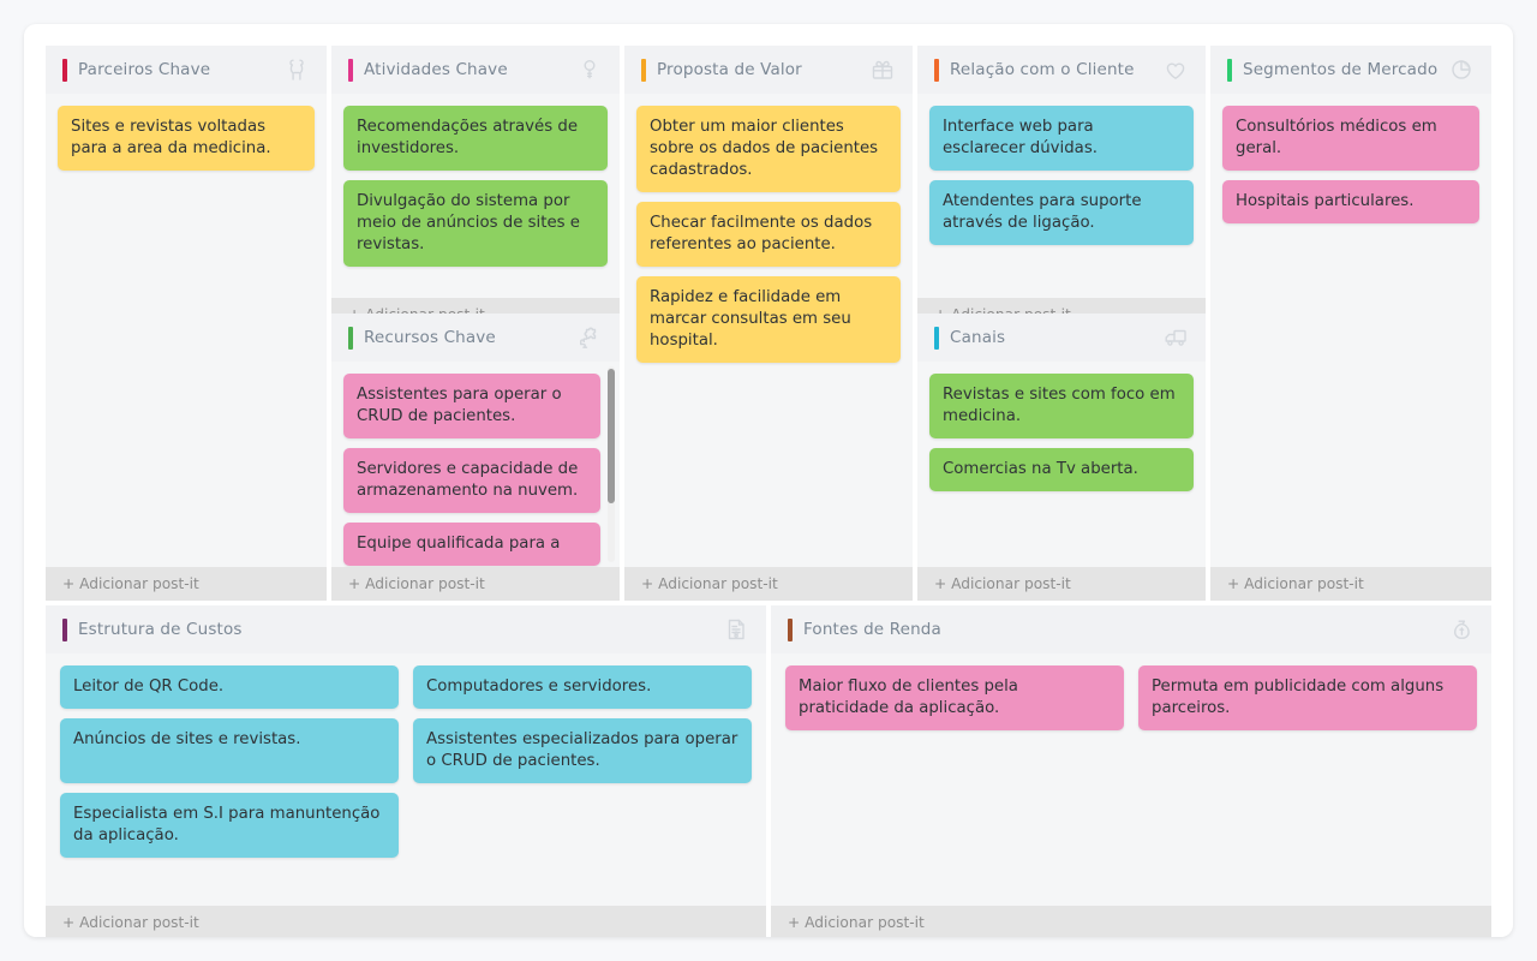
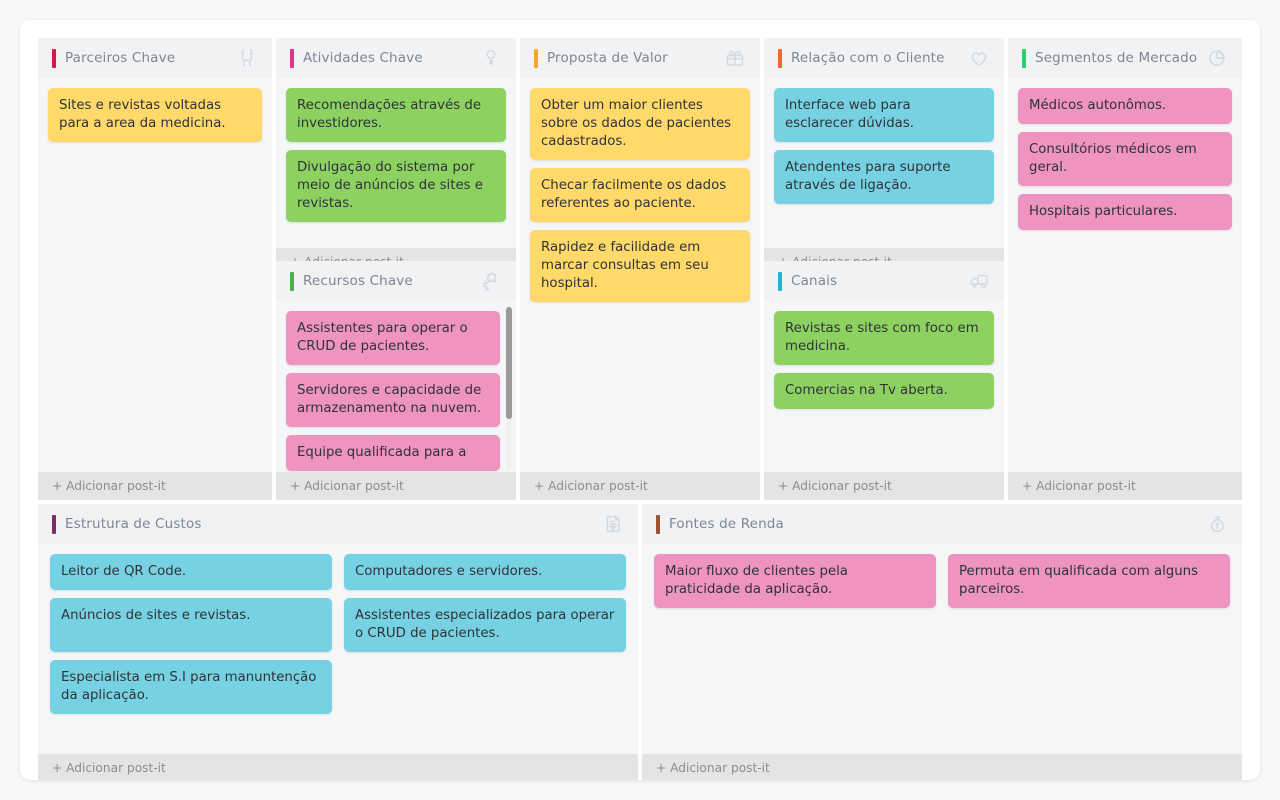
  Parceiros Chave
  Sites e revistas voltadas para a area da medicina.
  + Adicionar post-it
  Atividades Chave
  Recomendações através de investidores.
  Divulgação do sistema por meio de anúncios de sites e revistas.
  Recursos Chave
  Assistentes para operar o CRUD de pacientes.
  Servidores e capacidade de armazenamento na nuvem.
  Equipe qualificada para a
  + Adicionar post-it
  Proposta de Valor
  Obter um maior clientes sobre os dados de pacientes cadastrados.
  Checar facilmente os dados referentes ao paciente.
  Rapidez e facilidade em marcar consultas em seu hospital.
  + Adicionar post-it
  Relação com o Cliente
  Interface web para esclarecer dúvidas.
  Atendentes para suporte através de ligação.
  Canais
  Revistas e sites com foco em medicina.
  Comercias na Tv aberta.
  + Adicionar post-it
  Segmentos de Mercado
+ Médicos autonômos.
  Consultórios médicos em geral.
  Hospitais particulares.
  + Adicionar post-it
  Estrutura de Custos
  Leitor de QR Code.
  Computadores e servidores.
  Anúncios de sites e revistas.
  Assistentes especializados para operar o CRUD de pacientes.
  Especialista em S.I para manuntenção da aplicação.
  + Adicionar post-it
  Fontes de Renda
  Maior fluxo de clientes pela praticidade da aplicação.
- Permuta em publicidade com alguns parceiros.
+ Permuta em qualificada com alguns parceiros.
  + Adicionar post-it
